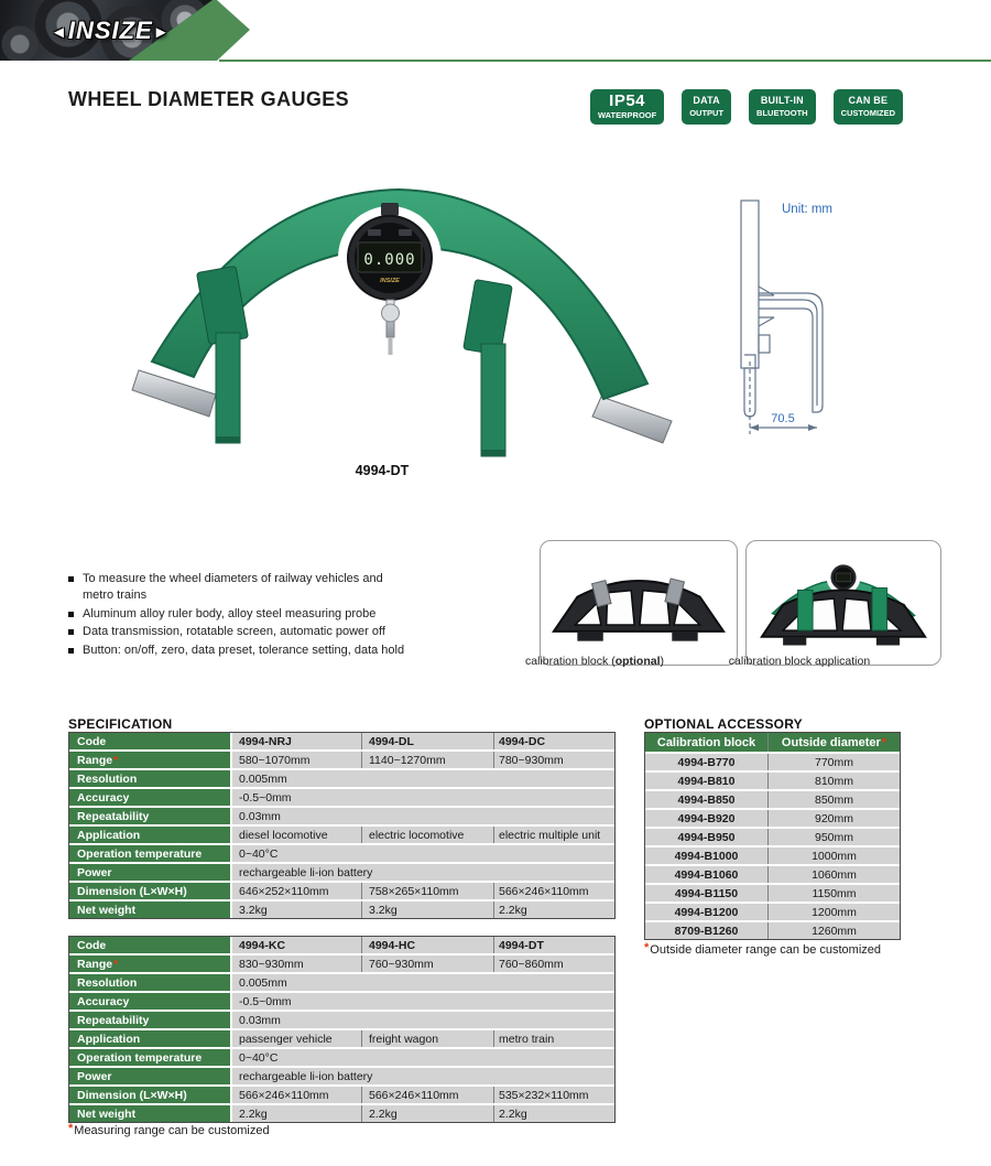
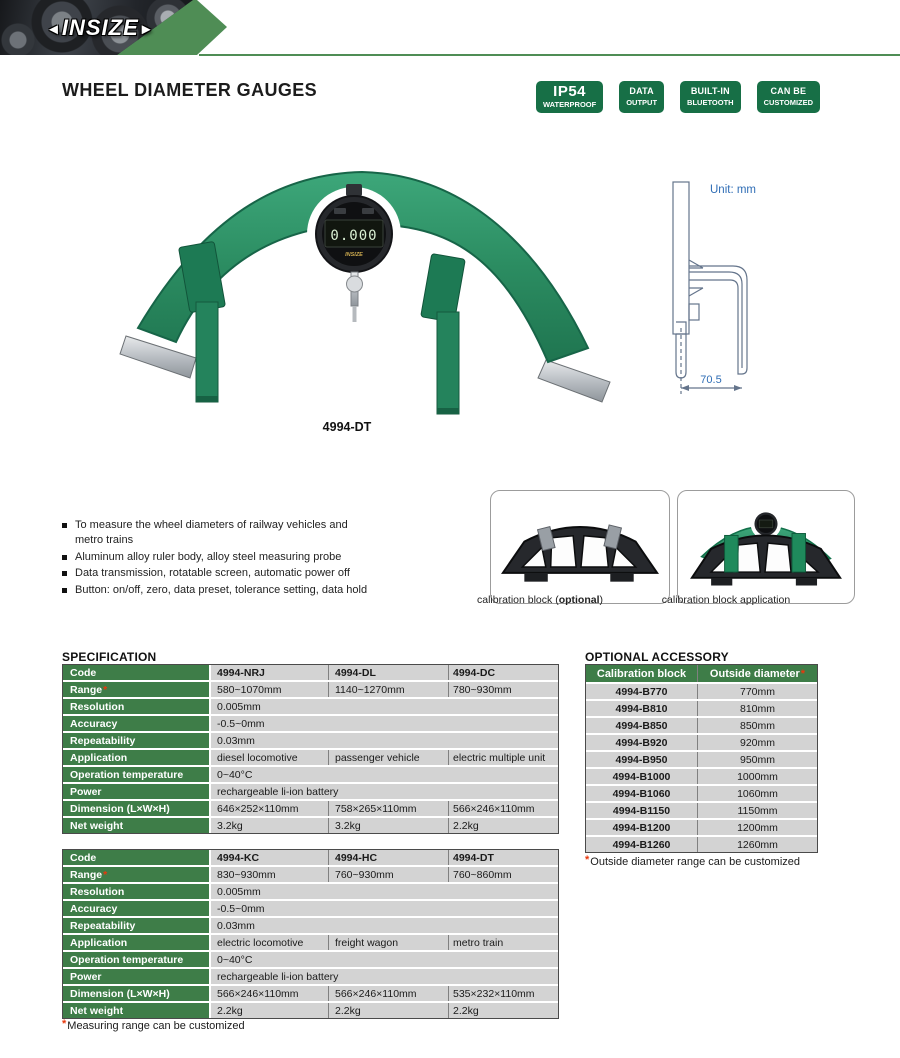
  ◄INSIZE►
  WHEEL DIAMETER GAUGES
  IP54
  WATERPROOF
  DATA
  OUTPUT
  BUILT-IN
  BLUETOOTH
  CAN BE
  CUSTOMIZED
  0.000
  4994-DT
  Unit: mm
  70.5
  To measure the wheel diameters of railway vehicles and
  metro trains
  Aluminum alloy ruler body, alloy steel measuring probe
  Data transmission, rotatable screen, automatic power off
  Button: on/off, zero, data preset, tolerance setting, data hold
  calibration block (optional)
  calibration block application
  SPECIFICATION
  Code
  4994-NRJ
  4994-DL
  4994-DC
  Range
  *
  580~1070mm
  1140~1270mm
  780~930mm
  Resolution
  0.005mm
  Accuracy
  -0.5~0mm
  Repeatability
  0.03mm
  Application
  diesel locomotive
- electric locomotive
+ passenger vehicle
  electric multiple unit
  Operation temperature
  0~40°C
  Power
  rechargeable li-ion battery
  Dimension (L×W×H)
  646×252×110mm
  758×265×110mm
  566×246×110mm
  Net weight
  3.2kg
  3.2kg
  2.2kg
  Code
  4994-KC
  4994-HC
  4994-DT
  Range
  *
  830~930mm
  760~930mm
  760~860mm
  Resolution
  0.005mm
  Accuracy
  -0.5~0mm
  Repeatability
  0.03mm
  Application
- passenger vehicle
+ electric locomotive
  freight wagon
  metro train
  Operation temperature
  0~40°C
  Power
  rechargeable li-ion battery
  Dimension (L×W×H)
  566×246×110mm
  566×246×110mm
  535×232×110mm
  Net weight
  2.2kg
  2.2kg
  2.2kg
  *Measuring range can be customized
  OPTIONAL ACCESSORY
  Calibration block
  Outside diameter
  *
  4994-B770
  770mm
  4994-B810
  810mm
  4994-B850
  850mm
  4994-B920
  920mm
  4994-B950
  950mm
  4994-B1000
  1000mm
  4994-B1060
  1060mm
  4994-B1150
  1150mm
  4994-B1200
  1200mm
- 8709-B1260
+ 4994-B1260
  1260mm
  *Outside diameter range can be customized
